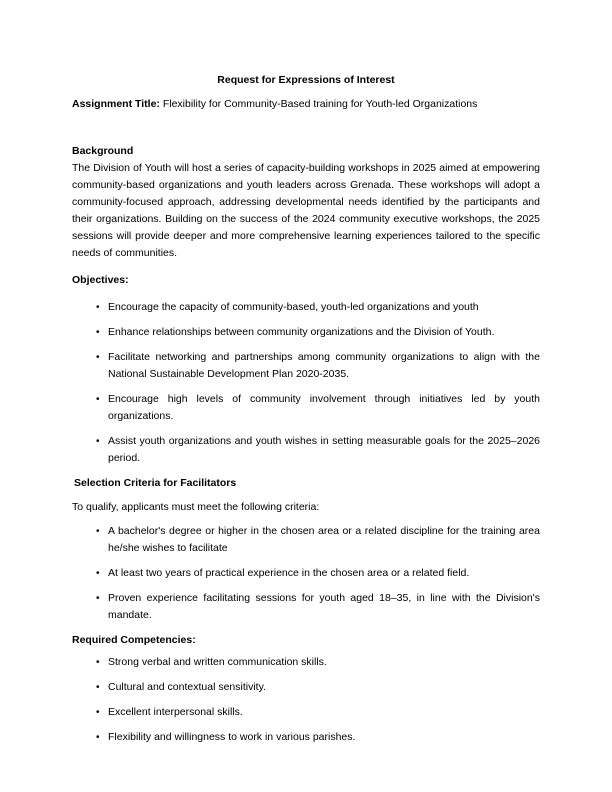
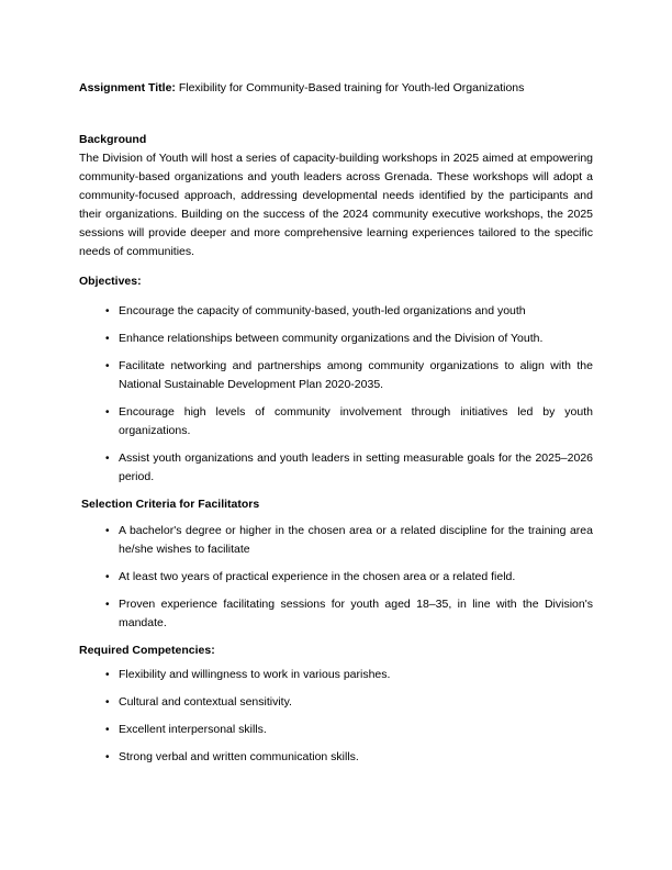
- Request for Expressions of Interest
  Assignment Title: Flexibility for Community-Based training for Youth-led Organizations
  Background
  The Division of Youth will host a series of capacity-building workshops in 2025 aimed at empowering community-based organizations and youth leaders across Grenada. These workshops will adopt a community-focused approach, addressing developmental needs identified by the participants and their organizations. Building on the success of the 2024 community executive workshops, the 2025 sessions will provide deeper and more comprehensive learning experiences tailored to the specific needs of communities.
  Objectives:
  •
  Encourage the capacity of community-based, youth-led organizations and youth
  •
  Enhance relationships between community organizations and the Division of Youth.
  •
  Facilitate networking and partnerships among community organizations to align with the National Sustainable Development Plan 2020-2035.
  •
  Encourage high levels of community involvement through initiatives led by youth organizations.
  •
- Assist youth organizations and youth wishes in setting measurable goals for the 2025–2026 period.
+ Assist youth organizations and youth leaders in setting measurable goals for the 2025–2026 period.
  Selection Criteria for Facilitators
- To qualify, applicants must meet the following criteria:
  •
  A bachelor's degree or higher in the chosen area or a related discipline for the training area he/she wishes to facilitate
  •
  At least two years of practical experience in the chosen area or a related field.
  •
  Proven experience facilitating sessions for youth aged 18–35, in line with the Division's mandate.
  Required Competencies:
  •
- Strong verbal and written communication skills.
+ Flexibility and willingness to work in various parishes.
  •
  Cultural and contextual sensitivity.
  •
  Excellent interpersonal skills.
  •
- Flexibility and willingness to work in various parishes.
+ Strong verbal and written communication skills.
